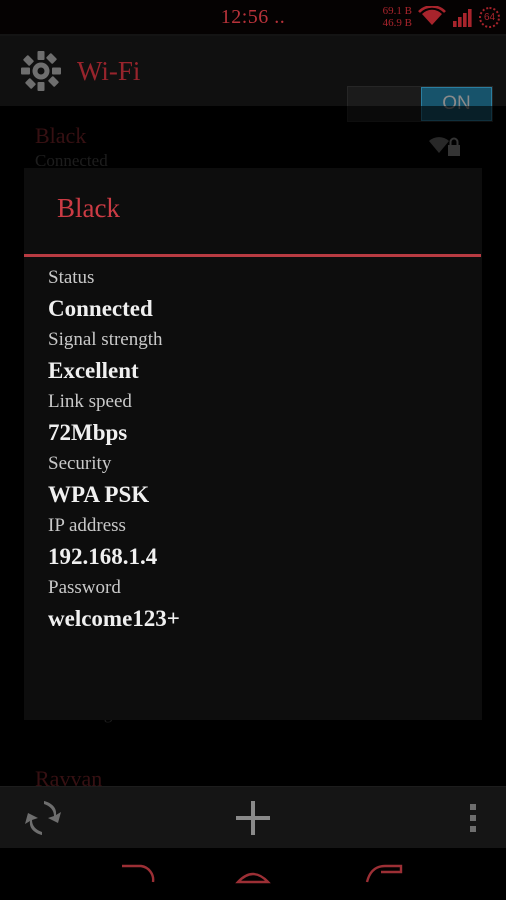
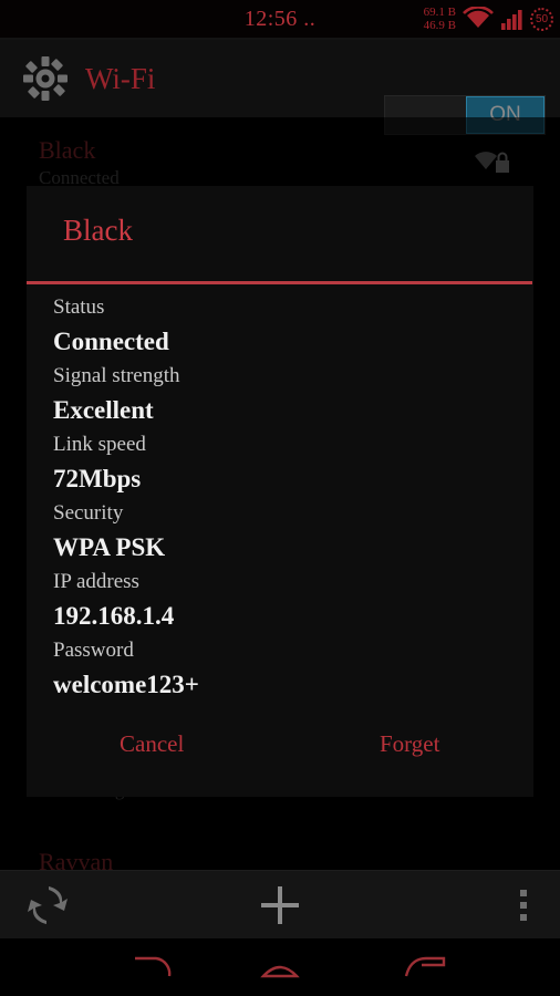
  12:56 ..
  69.1 B
  46.9 B
- 64
+ 50
  Wi-Fi
  ON
  Black
  Connected
  Ravvan
  Black
  Status
  Connected
  Signal strength
  Excellent
  Link speed
  72Mbps
  Security
  WPA PSK
  IP address
  192.168.1.4
  Password
  welcome123+
+ Cancel
+ Forget
